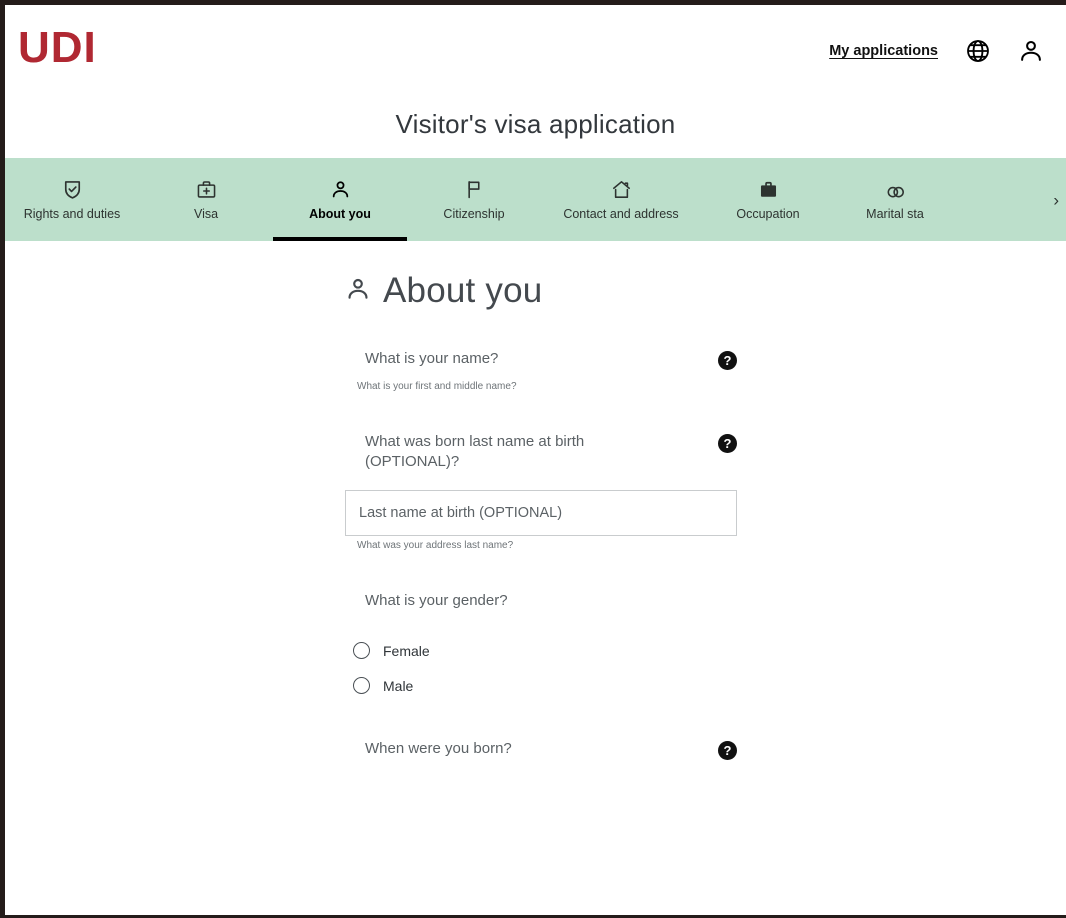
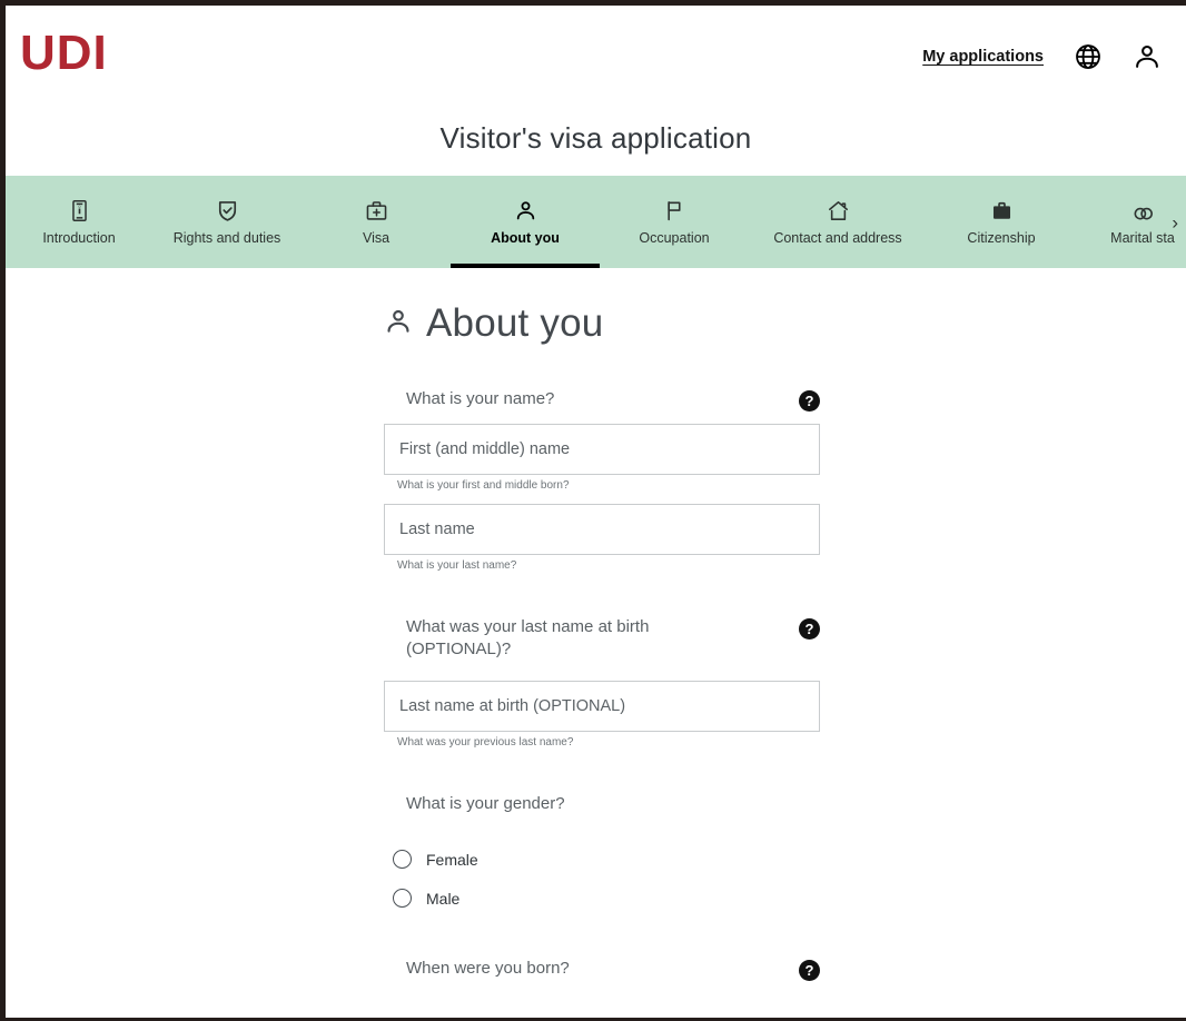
  UDI
  My applications
  Visitor's visa application
+ Introduction
  Rights and duties
  Visa
  About you
- Citizenship
+ Occupation
  Contact and address
- Occupation
+ Citizenship
  Marital sta
  ›
  About you
  What is your name?
  ?
+ First (and middle) name
- What is your first and middle name?
+ What is your first and middle born?
+ Last name
+ What is your last name?
- What was born last name at birth (OPTIONAL)?
+ What was your last name at birth (OPTIONAL)?
  ?
  Last name at birth (OPTIONAL)
- What was your address last name?
+ What was your previous last name?
  What is your gender?
  Female
  Male
  When were you born?
  ?
